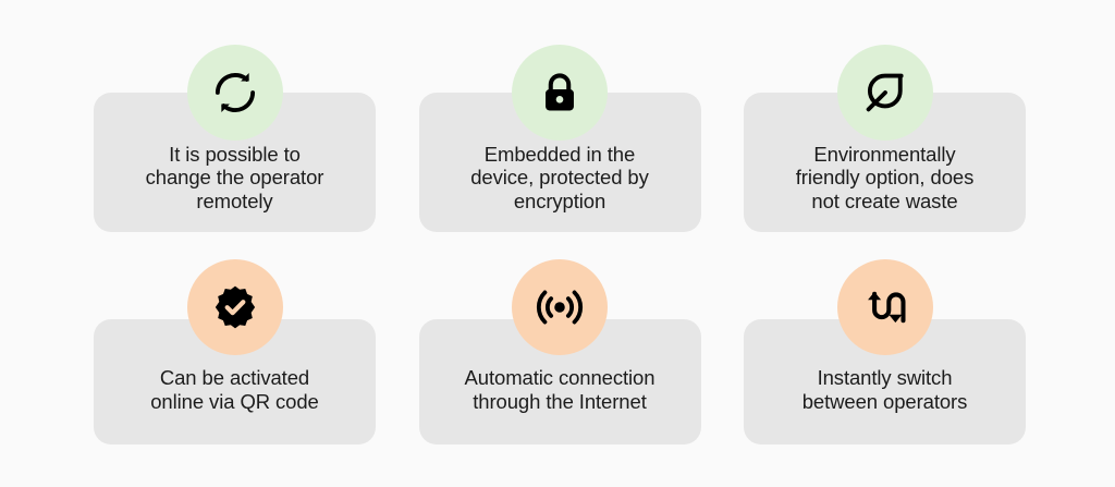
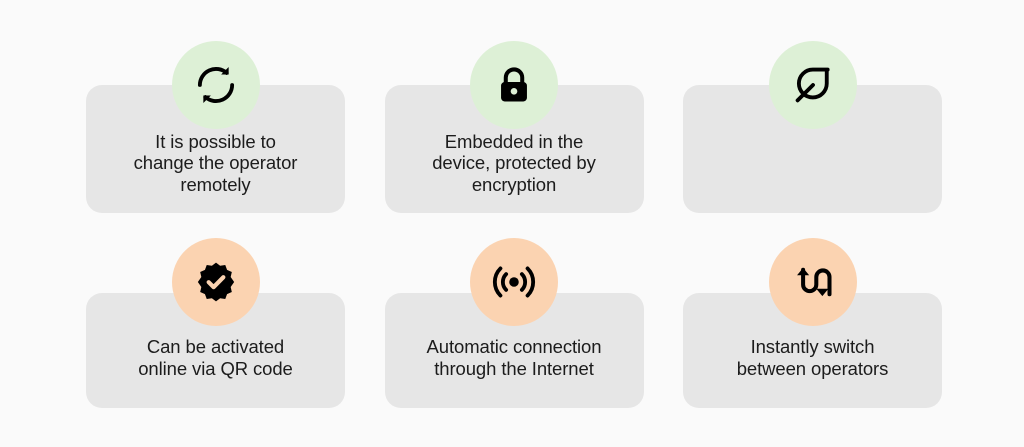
  It is possible to
  change the operator
  remotely
  Embedded in the
  device, protected by
  encryption
- Environmentally
- friendly option, does
- not create waste
  Can be activated
  online via QR code
  Automatic connection
  through the Internet
  Instantly switch
  between operators
